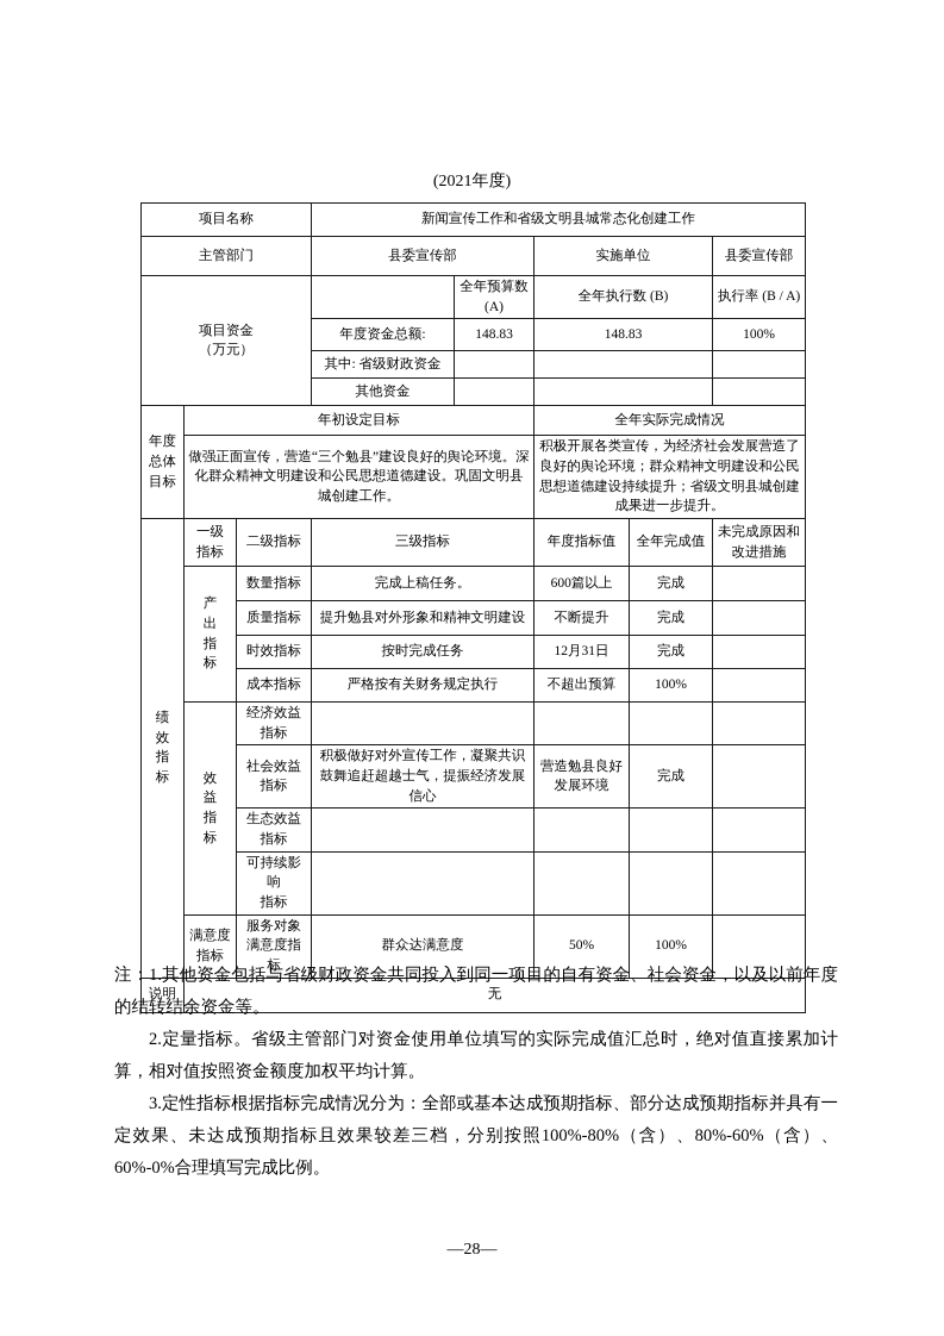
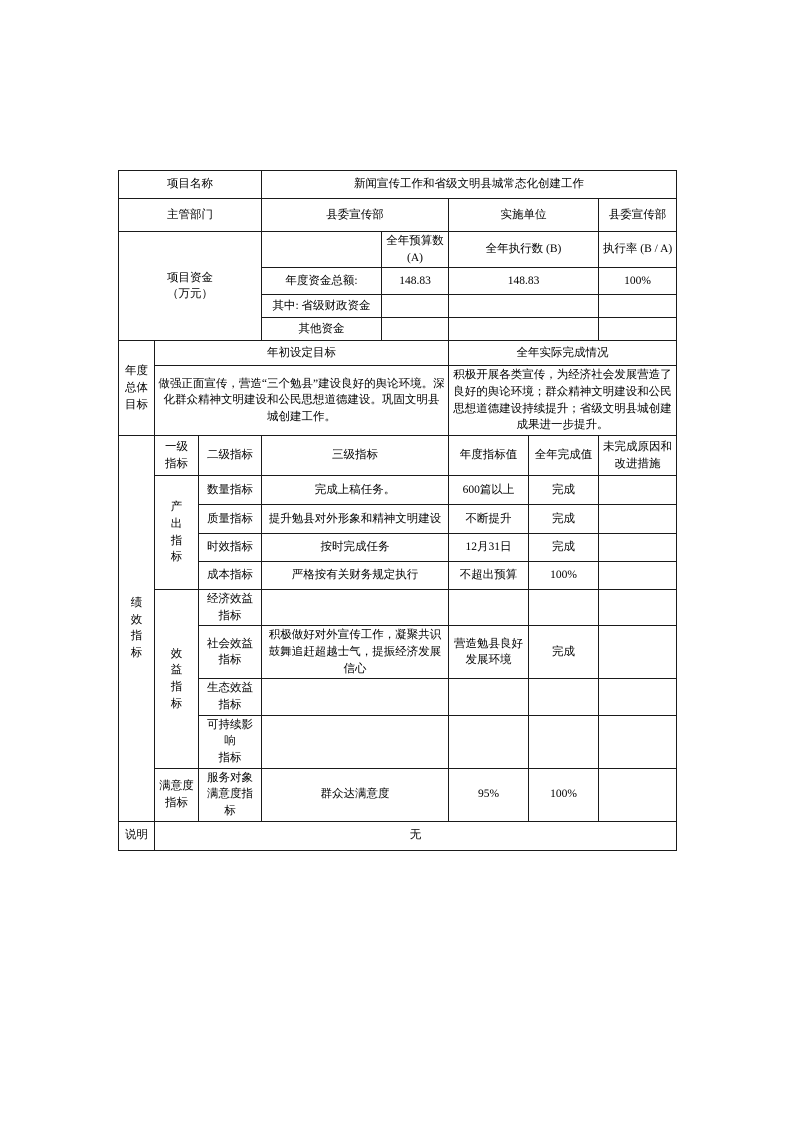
- (2021年度)
  项目名称	新闻宣传工作和省级文明县城常态化创建工作
  主管部门	县委宣传部	实施单位	县委宣传部
  项目资金 （万元）		全年预算数 (A)	全年执行数 (B)	执行率 (B / A)
  年度资金总额:	148.83	148.83	100%
  其中: 省级财政资金
  其他资金
  年度 总体 目标	年初设定目标	全年实际完成情况
  做强正面宣传，营造“三个勉县”建设良好的舆论环境。深化群众精神文明建设和公民思想道德建设。巩固文明县城创建工作。	积极开展各类宣传，为经济社会发展营造了良好的舆论环境；群众精神文明建设和公民思想道德建设持续提升；省级文明县城创建成果进一步提升。
  绩 效 指 标	一级 指标	二级指标	三级指标	年度指标值	全年完成值	未完成原因和改进措施
  产 出 指 标	数量指标	完成上稿任务。	600篇以上	完成
  质量指标	提升勉县对外形象和精神文明建设	不断提升	完成
  时效指标	按时完成任务	12月31日	完成
  成本指标	严格按有关财务规定执行	不超出预算	100%
  效 益 指 标	经济效益 指标
  社会效益 指标	积极做好对外宣传工作，凝聚共识鼓舞追赶超越士气，提振经济发展信心	营造勉县良好 发展环境	完成
  生态效益 指标
  可持续影响 指标
- 满意度 指标	服务对象 满意度指标	群众达满意度	50%	100%
+ 满意度 指标	服务对象 满意度指标	群众达满意度	95%	100%
  说明	无
- 注：1.其他资金包括与省级财政资金共同投入到同一项目的自有资金、社会资金，以及以前年度的结转结余资金等。
- 2.定量指标。省级主管部门对资金使用单位填写的实际完成值汇总时，绝对值直接累加计算，相对值按照资金额度加权平均计算。
- 3.定性指标根据指标完成情况分为：全部或基本达成预期指标、部分达成预期指标并具有一定效果、未达成预期指标且效果较差三档，分别按照100%-80%（含）、80%-60%（含）、60%-0%合理填写完成比例。
- —28—
